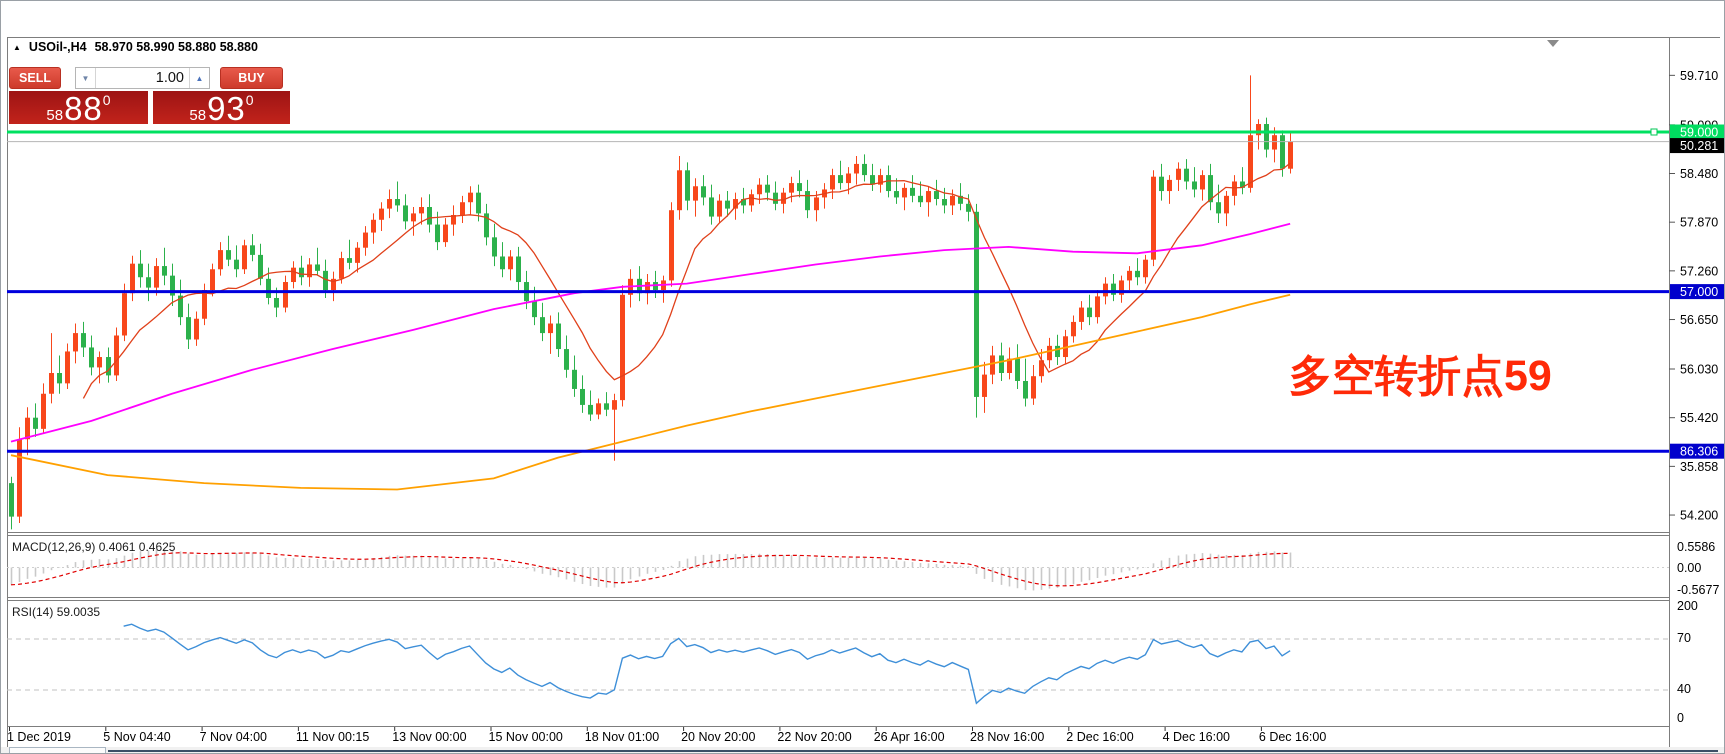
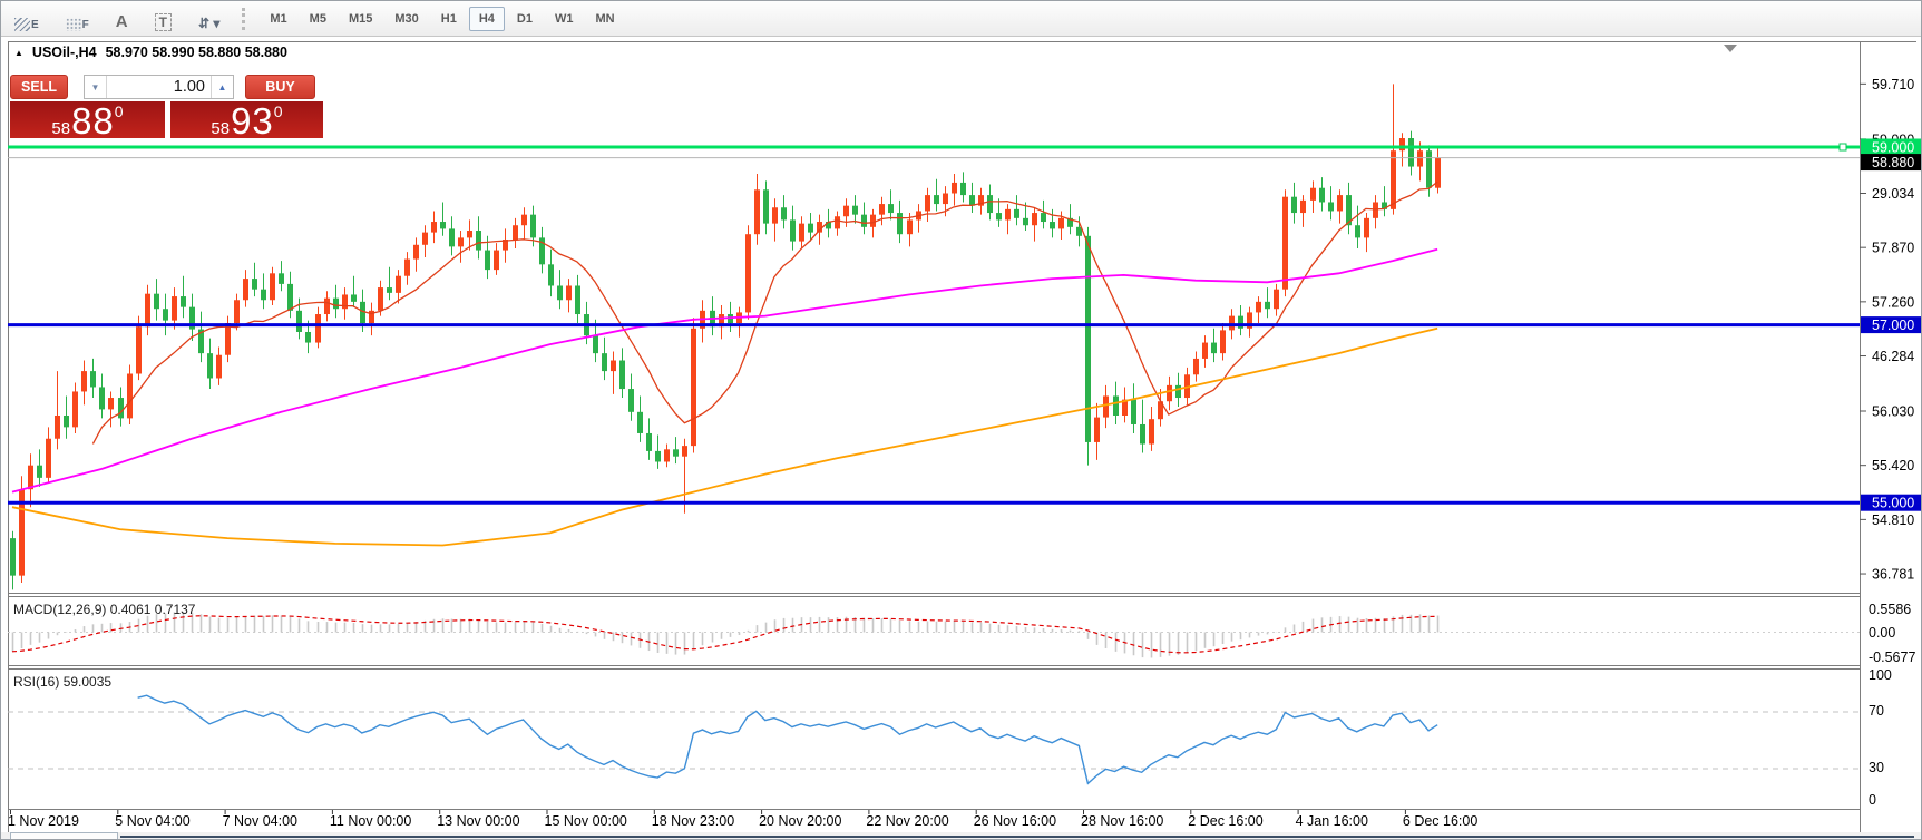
+ E
+ F
+ A
+ T
+ ⇵ ▾
+ M1
+ M5
+ M15
+ M30
+ H1
+ H4
+ D1
+ W1
+ MN
  59.710
- 58.480
+ 29.034
  57.870
  57.260
- 56.650
+ 46.284
  56.030
  55.420
- 35.858
+ 54.810
- 54.200
+ 36.781
  59.000
- 50.281
+ 58.880
  57.000
- 86.306
+ 55.000
  0.5586
  0.00
  -0.5677
- 200
+ 100
  70
- 40
+ 30
  0
- 1 Dec 2019
+ 1 Nov 2019
- 5 Nov 04:40
+ 5 Nov 04:00
  7 Nov 04:00
- 11 Nov 00:15
+ 11 Nov 00:00
  13 Nov 00:00
  15 Nov 00:00
- 18 Nov 01:00
+ 18 Nov 23:00
  20 Nov 20:00
  22 Nov 20:00
- 26 Apr 16:00
+ 26 Nov 16:00
  28 Nov 16:00
  2 Dec 16:00
- 4 Dec 16:00
+ 4 Jan 16:00
  6 Dec 16:00
  ▲
  USOil-,H4
  58.970 58.990 58.880 58.880
  SELL
  ▼
  1.00
  ▲
  BUY
  58
  88
  0
  58
  93
  0
- MACD(12,26,9) 0.4061 0.4625
+ MACD(12,26,9) 0.4061 0.7137
- RSI(14) 59.0035
+ RSI(16) 59.0035
- 多空转折点59
